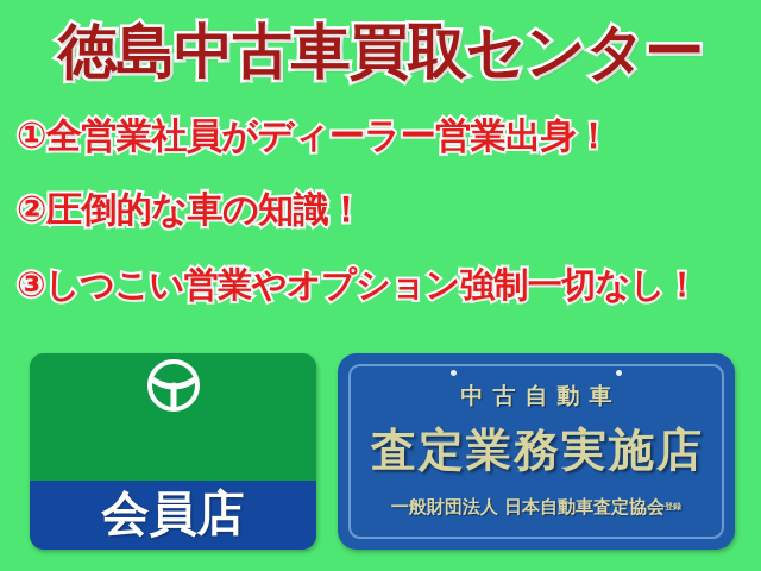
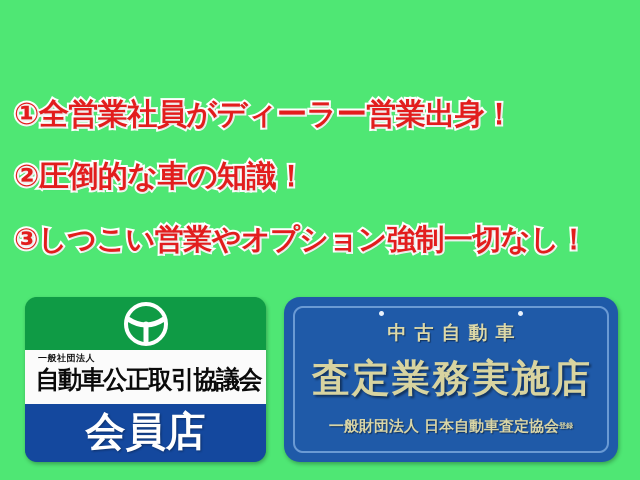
- 徳島中古車買取センター
  ①全営業社員がディーラー営業出身！
  ②圧倒的な車の知識！
  ③しつこい営業やオプション強制一切なし！
+ 一般社団法人
+ 自動車公正取引協議会
  会員店
  中古自動車
  査定業務実施店
  一般財団法人 日本自動車査定協会登録
